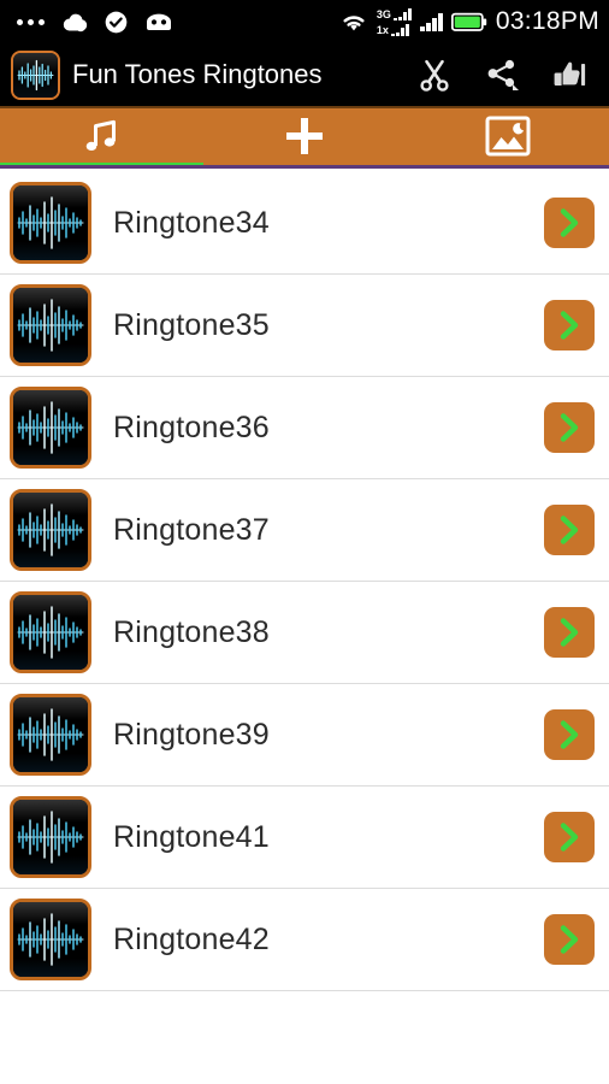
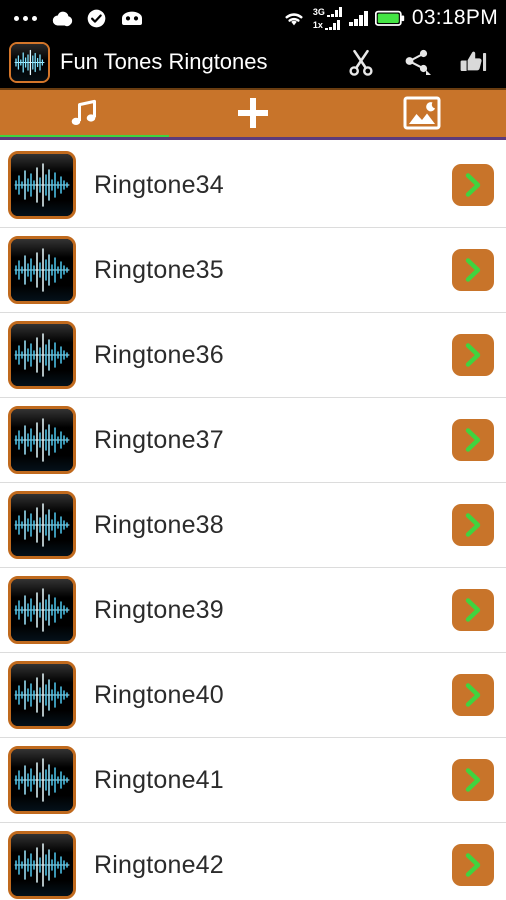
  3G
  1x
  03:18PM
  Fun Tones Ringtones
  Ringtone34
  Ringtone35
  Ringtone36
  Ringtone37
  Ringtone38
  Ringtone39
+ Ringtone40
  Ringtone41
  Ringtone42
